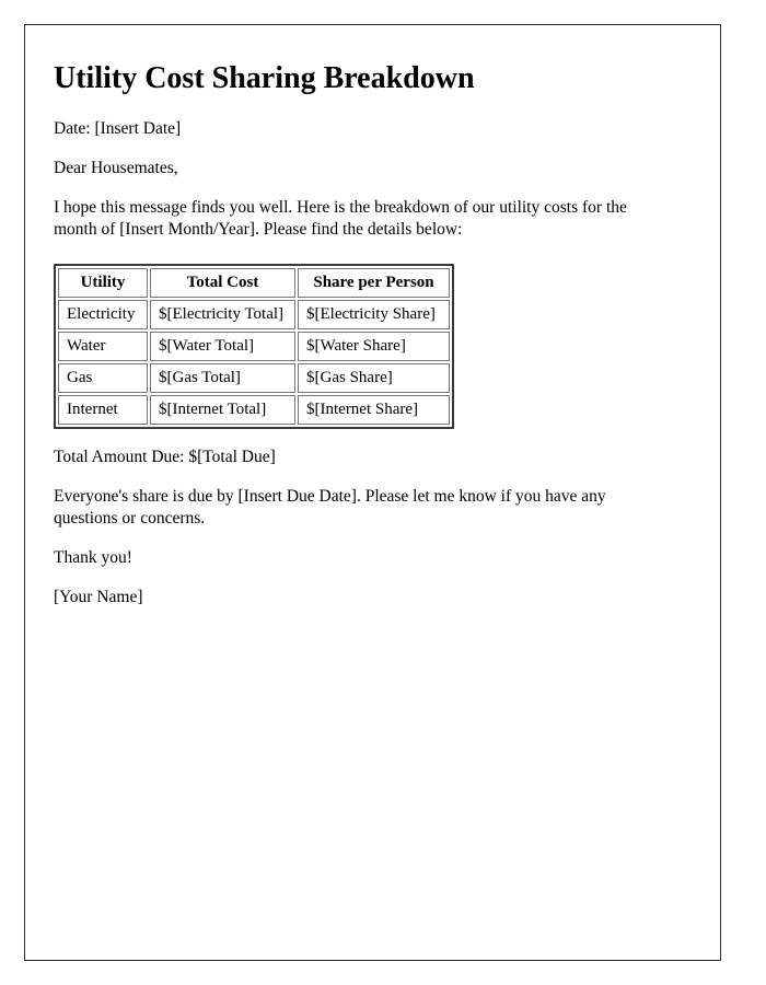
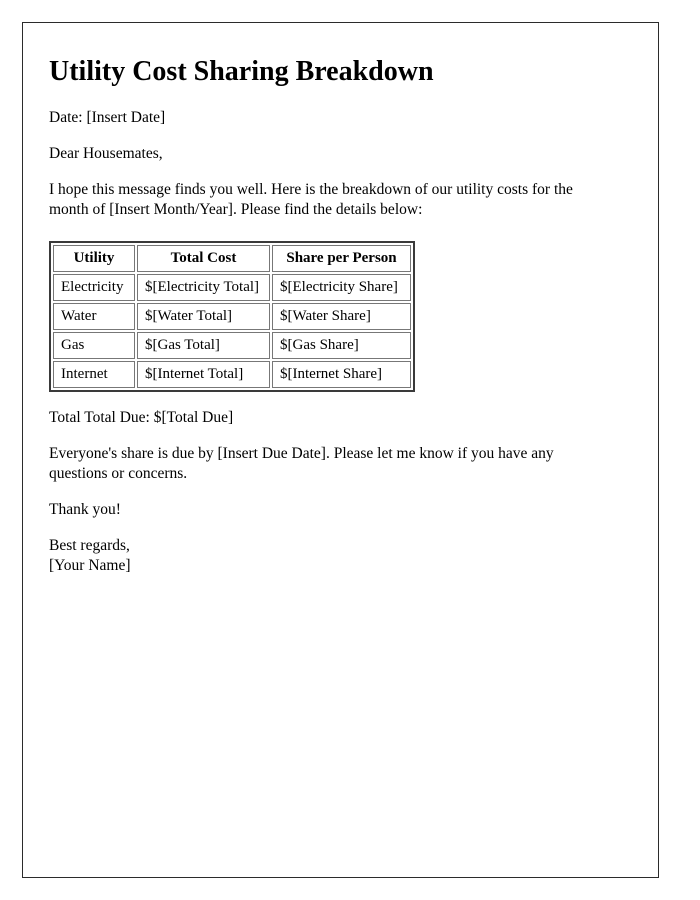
  Utility Cost Sharing Breakdown
  Date: [Insert Date]
  Dear Housemates,
  I hope this message finds you well. Here is the breakdown of our utility costs for the month of [Insert Month/Year]. Please find the details below:
  Utility	Total Cost	Share per Person
  Electricity	$[Electricity Total]	$[Electricity Share]
  Water	$[Water Total]	$[Water Share]
  Gas	$[Gas Total]	$[Gas Share]
  Internet	$[Internet Total]	$[Internet Share]
- Total Amount Due: $[Total Due]
+ Total Total Due: $[Total Due]
  Everyone's share is due by [Insert Due Date]. Please let me know if you have any questions or concerns.
  Thank you!
+ Best regards,
  [Your Name]
